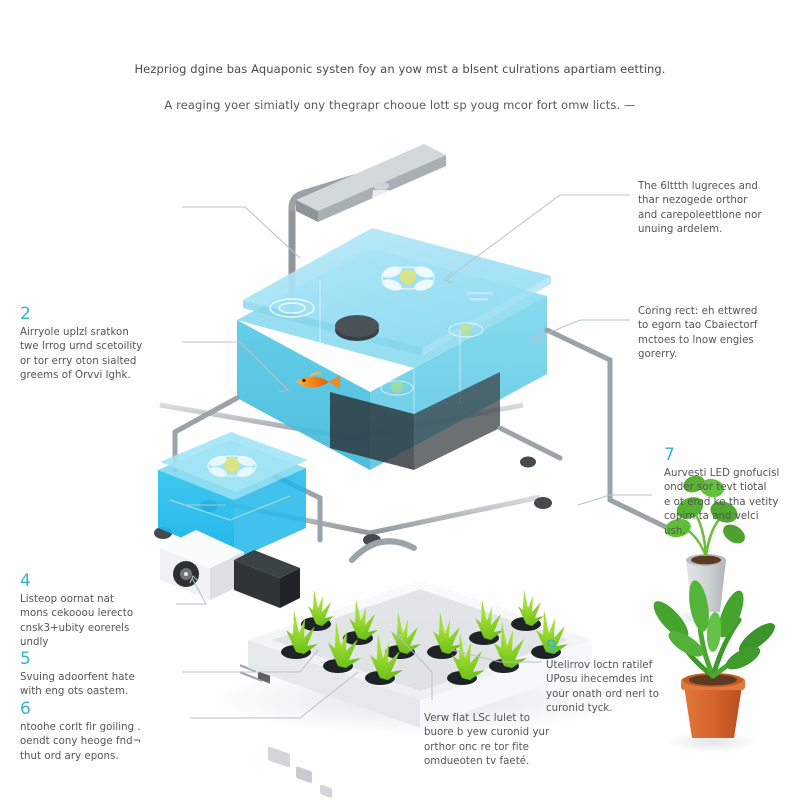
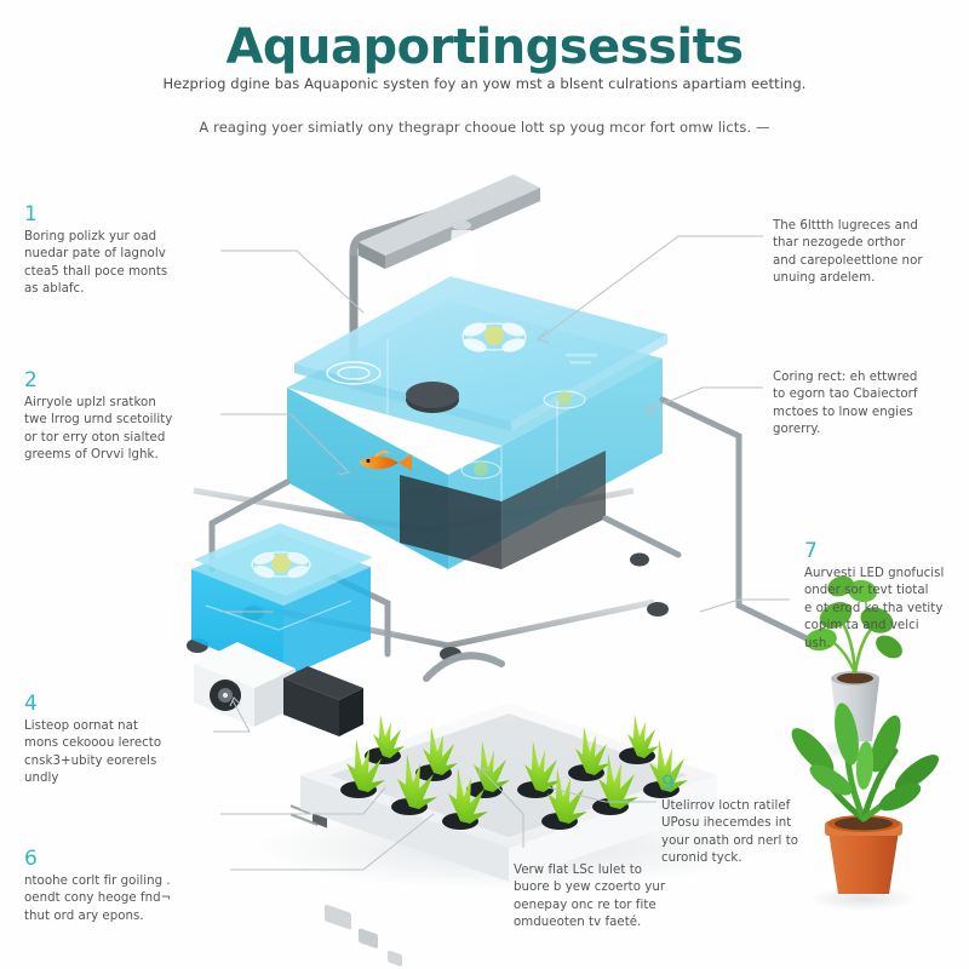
+ Aquaportingsessits
  Hezpriog dgine bas Aquaponic systen foy an yow mst a blsent culrations apartiam eetting.
  A reaging yoer simiatly ony thegrapr chooue lott sp youg mcor fort omw licts. —
+ 1
+ Boring polizk yur oad
+ nuedar pate of lagnolv
+ ctea5 thall poce monts
+ as ablafc.
  2
  Airryole uplzl sratkon
  twe lrrog urnd scetoility
  or tor erry oton sialted
  greems of Orvvi lghk.
  4
  Listeop oornat nat
  mons cekooou lerecto
  cnsk3+ubity eorerels
  undly
- 5
- Svuing adoorfent hate
- with eng ots oastem.
  6
  ntoohe corlt fir goiling .
  oendt cony heoge fnd¬
  thut ord ary epons.
  The 6lttth lugreces and
  thar nezogede orthor
  and carepoleettlone nor
  unuing ardelem.
  Coring rect: eh ettwred
  to egorn tao Cbaiectorf
  mctoes to lnow engies
  gorerry.
  7
  Aurvesti LED gnofucisl
  onder sor tevt tiotal
  e ot erod ke tha vetity
  copim ta and velci
  ush.
  9
  Utelirrov loctn ratilef
  UPosu ihecemdes int
  your onath ord nerl to
  curonid tyck.
  Verw flat LSc lulet to
- buore b yew curonid yur
+ buore b yew czoerto yur
- orthor onc re tor fite
+ oenepay onc re tor fite
  omdueoten tv faeté.
